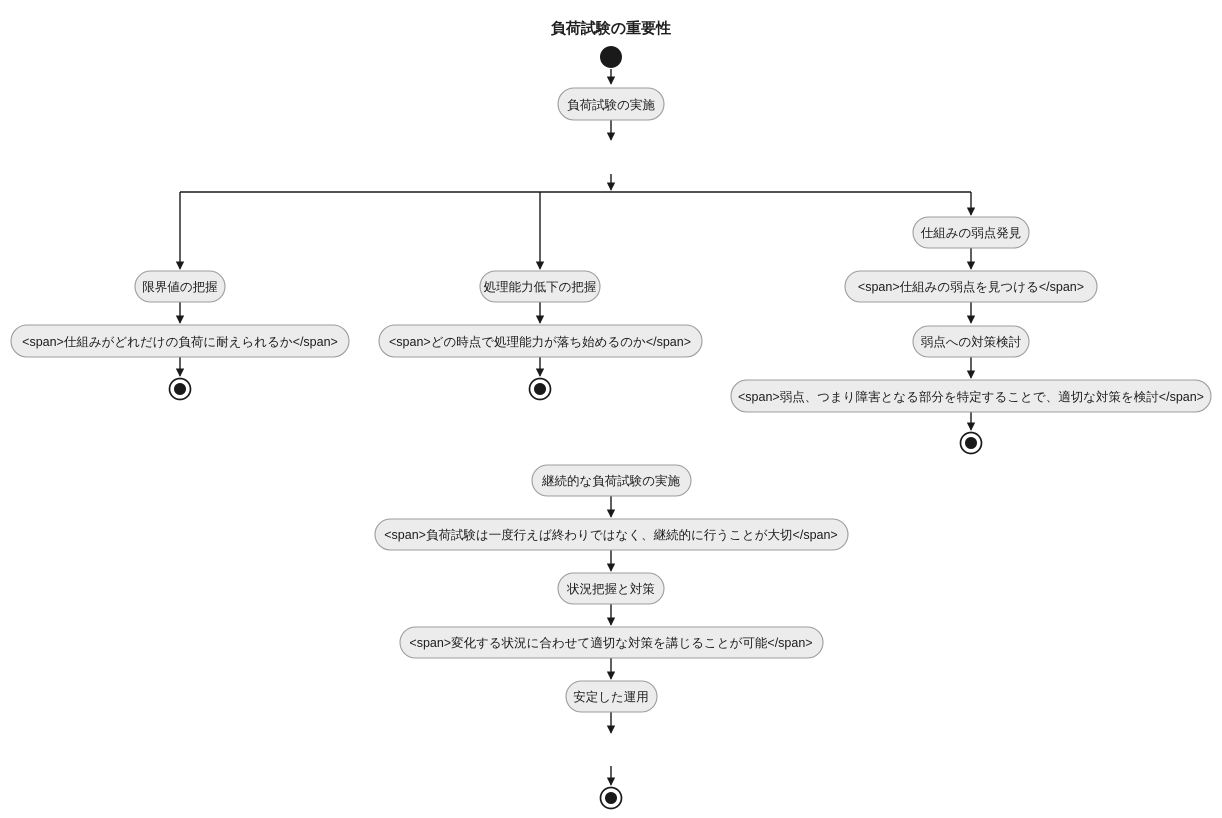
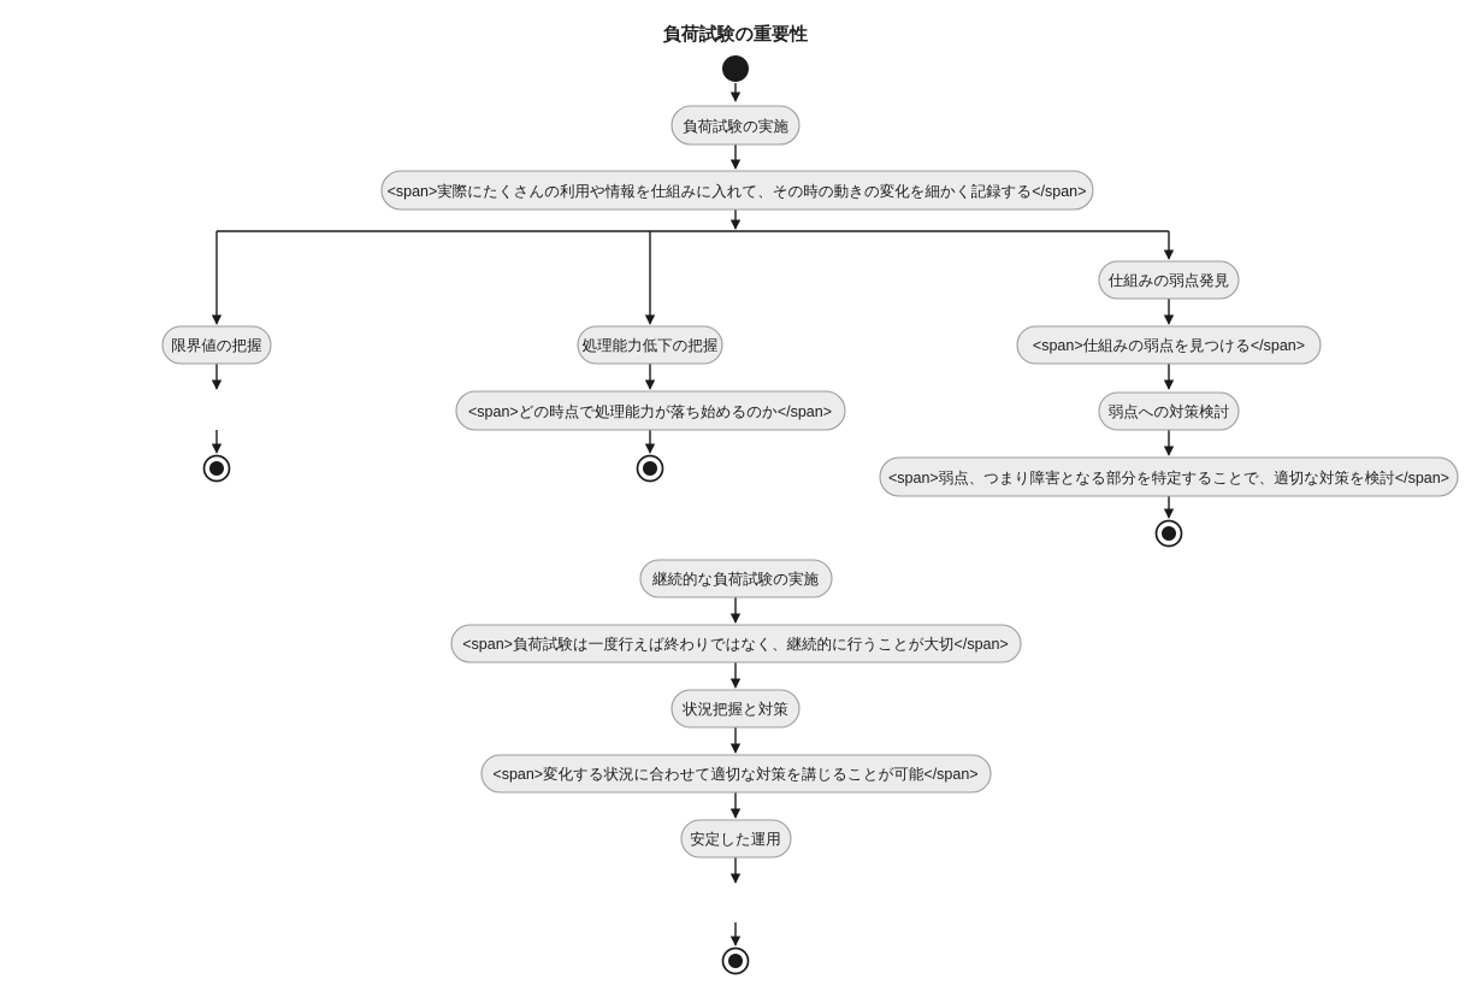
  負荷試験の重要性
  負荷試験の実施
+ <span>実際にたくさんの利用や情報を仕組みに入れて、その時の動きの変化を細かく記録する</span>
  限界値の把握
- <span>仕組みがどれだけの負荷に耐えられるか</span>
  処理能力低下の把握
  <span>どの時点で処理能力が落ち始めるのか</span>
  仕組みの弱点発見
  <span>仕組みの弱点を見つける</span>
  弱点への対策検討
  <span>弱点、つまり障害となる部分を特定することで、適切な対策を検討</span>
  継続的な負荷試験の実施
  <span>負荷試験は一度行えば終わりではなく、継続的に行うことが大切</span>
  状況把握と対策
  <span>変化する状況に合わせて適切な対策を講じることが可能</span>
  安定した運用
